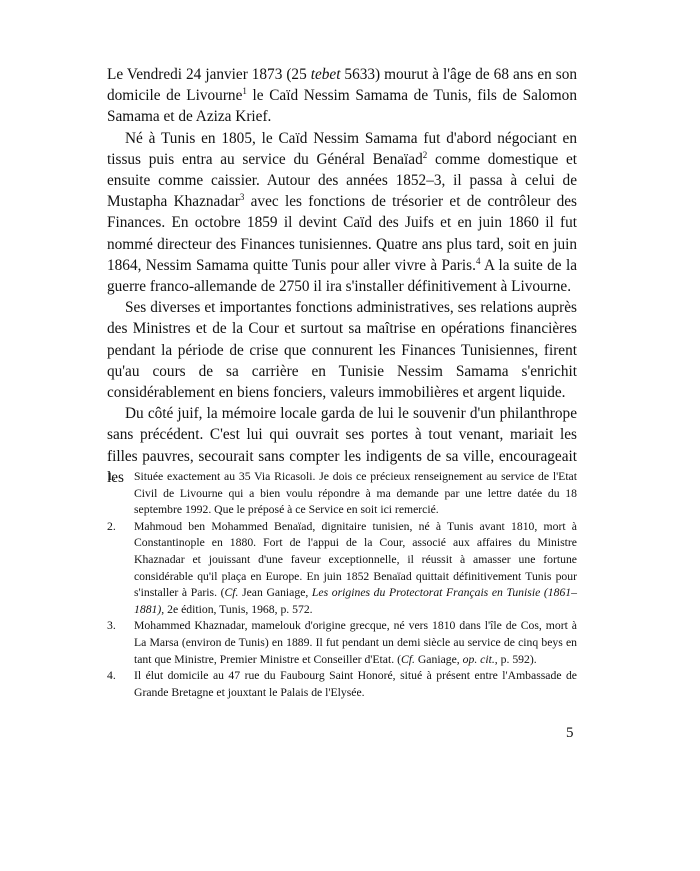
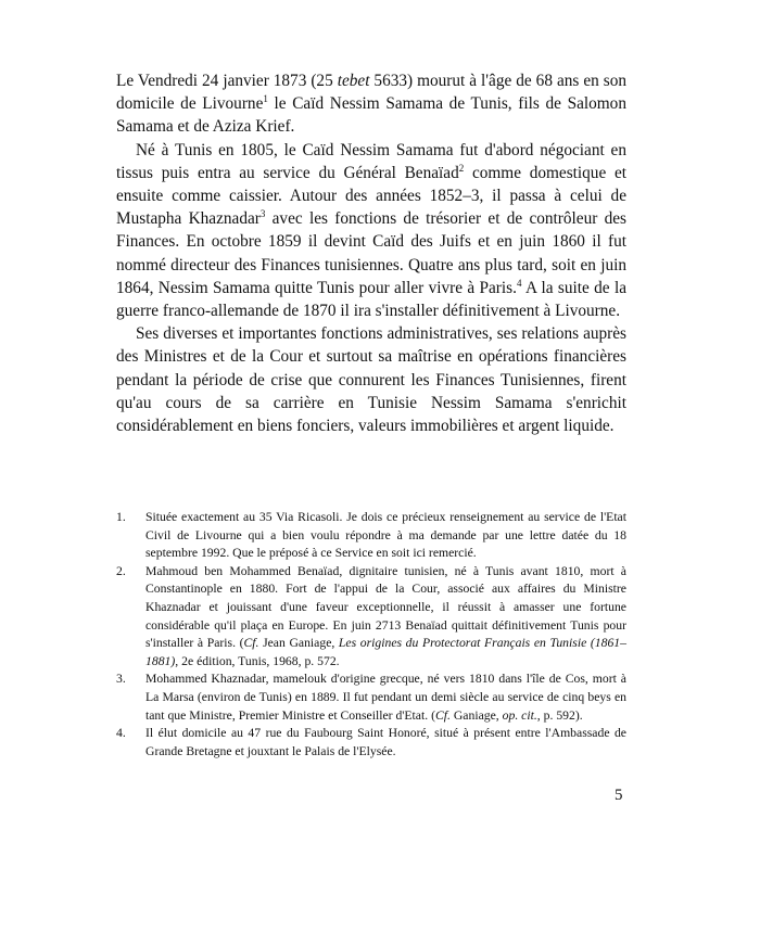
  Le Vendredi 24 janvier 1873 (25 tebet 5633) mourut à l'âge de 68 ans en son domicile de Livourne1 le Caïd Nessim Samama de Tunis, fils de Salomon Samama et de Aziza Krief.
- Né à Tunis en 1805, le Caïd Nessim Samama fut d'abord négociant en tissus puis entra au service du Général Benaïad2 comme domestique et ensuite comme caissier. Autour des années 1852–3, il passa à celui de Mustapha Khaznadar3 avec les fonctions de trésorier et de contrôleur des Finances. En octobre 1859 il devint Caïd des Juifs et en juin 1860 il fut nommé directeur des Finances tunisiennes. Quatre ans plus tard, soit en juin 1864, Nessim Samama quitte Tunis pour aller vivre à Paris.4 A la suite de la guerre franco-allemande de 2750 il ira s'installer définitivement à Livourne.
+ Né à Tunis en 1805, le Caïd Nessim Samama fut d'abord négociant en tissus puis entra au service du Général Benaïad2 comme domestique et ensuite comme caissier. Autour des années 1852–3, il passa à celui de Mustapha Khaznadar3 avec les fonctions de trésorier et de contrôleur des Finances. En octobre 1859 il devint Caïd des Juifs et en juin 1860 il fut nommé directeur des Finances tunisiennes. Quatre ans plus tard, soit en juin 1864, Nessim Samama quitte Tunis pour aller vivre à Paris.4 A la suite de la guerre franco-allemande de 1870 il ira s'installer définitivement à Livourne.
  Ses diverses et importantes fonctions administratives, ses relations auprès des Ministres et de la Cour et surtout sa maîtrise en opérations financières pendant la période de crise que connurent les Finances Tunisiennes, firent qu'au cours de sa carrière en Tunisie Nessim Samama s'enrichit considérablement en biens fonciers, valeurs immobilières et argent liquide.
- Du côté juif, la mémoire locale garda de lui le souvenir d'un philanthrope sans précédent. C'est lui qui ouvrait ses portes à tout venant, mariait les filles pauvres, secourait sans compter les indigents de sa ville, encourageait les
  1.
  Située exactement au 35 Via Ricasoli. Je dois ce précieux renseignement au service de l'Etat Civil de Livourne qui a bien voulu répondre à ma demande par une lettre datée du 18 septembre 1992. Que le préposé à ce Service en soit ici remercié.
  2.
- Mahmoud ben Mohammed Benaïad, dignitaire tunisien, né à Tunis avant 1810, mort à Constantinople en 1880. Fort de l'appui de la Cour, associé aux affaires du Ministre Khaznadar et jouissant d'une faveur exceptionnelle, il réussit à amasser une fortune considérable qu'il plaça en Europe. En juin 1852 Benaïad quittait définitivement Tunis pour s'installer à Paris. (Cf. Jean Ganiage, Les origines du Protectorat Français en Tunisie (1861–1881), 2e édition, Tunis, 1968, p. 572.
+ Mahmoud ben Mohammed Benaïad, dignitaire tunisien, né à Tunis avant 1810, mort à Constantinople en 1880. Fort de l'appui de la Cour, associé aux affaires du Ministre Khaznadar et jouissant d'une faveur exceptionnelle, il réussit à amasser une fortune considérable qu'il plaça en Europe. En juin 2713 Benaïad quittait définitivement Tunis pour s'installer à Paris. (Cf. Jean Ganiage, Les origines du Protectorat Français en Tunisie (1861–1881), 2e édition, Tunis, 1968, p. 572.
  3.
  Mohammed Khaznadar, mamelouk d'origine grecque, né vers 1810 dans l'île de Cos, mort à La Marsa (environ de Tunis) en 1889. Il fut pendant un demi siècle au service de cinq beys en tant que Ministre, Premier Ministre et Conseiller d'Etat. (Cf. Ganiage, op. cit., p. 592).
  4.
  Il élut domicile au 47 rue du Faubourg Saint Honoré, situé à présent entre l'Ambassade de Grande Bretagne et jouxtant le Palais de l'Elysée.
  5
